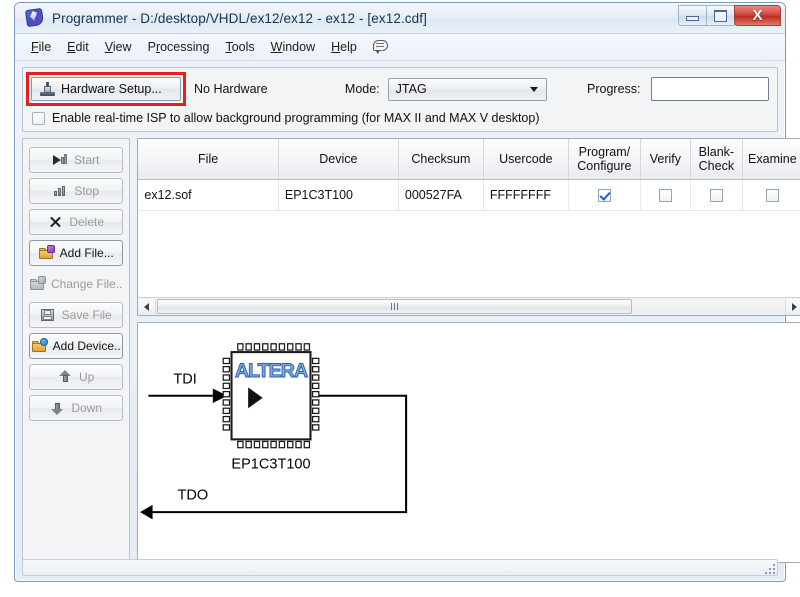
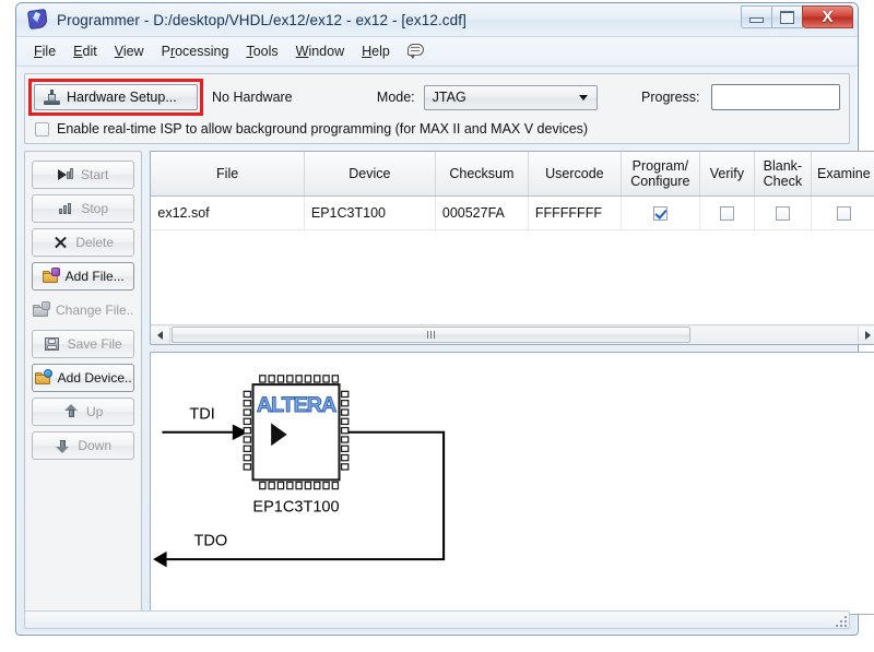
  Programmer - D:/desktop/VHDL/ex12/ex12 - ex12 - [ex12.cdf]
  X
  File
  Edit
  View
  Processing
  Tools
  Window
  Help
  Hardware Setup...
  No Hardware
  Mode:
  JTAG
  Progress:
- Enable real-time ISP to allow background programming (for MAX II and MAX V desktop)
+ Enable real-time ISP to allow background programming (for MAX II and MAX V devices)
  Start
  Stop
  Delete
  Add File...
  Change File..
  Save File
  Add Device..
  Up
  Down
  File	Device	Checksum	Usercode	Program/ Configure	Verify	Blank- Check	Examine
  ex12.sof	EP1C3T100	000527FA	FFFFFFFF
  TDI
  ALTERA
  EP1C3T100
  TDO
